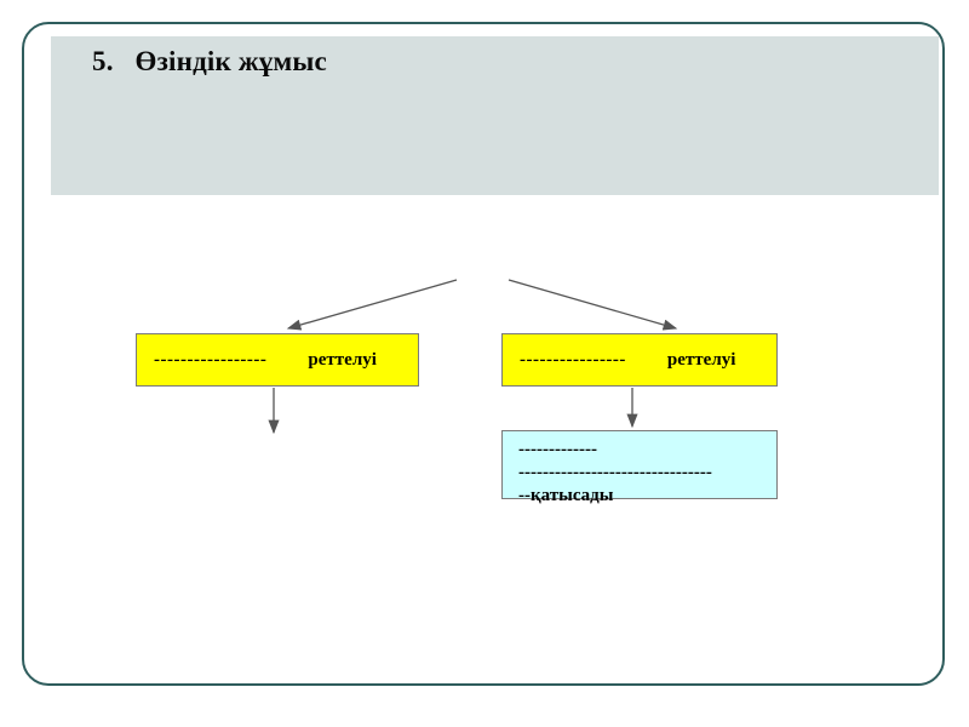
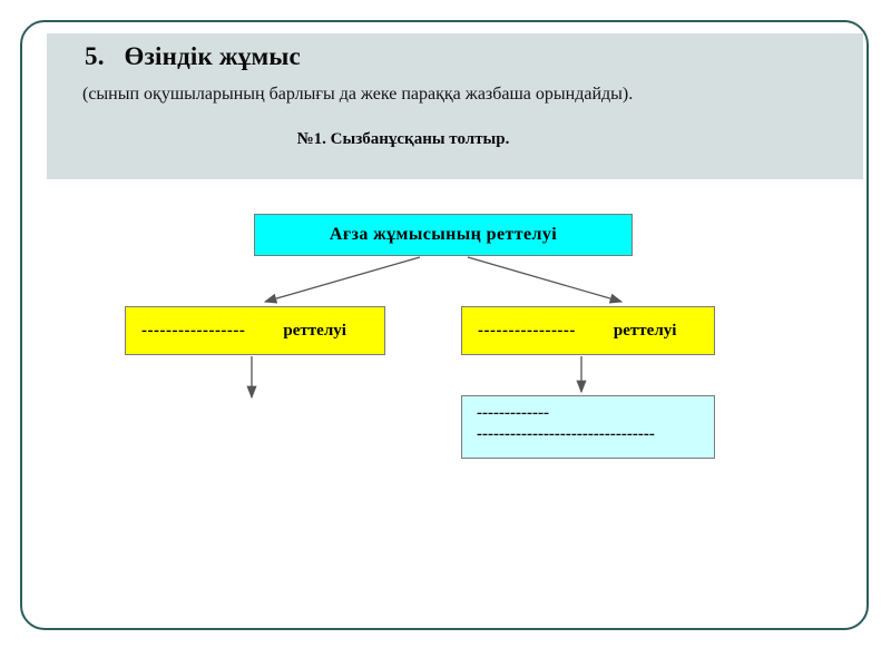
  5. Өзіндік жұмыс
+ (сынып оқушыларының барлығы да жеке параққа жазбаша орындайды).
+ №1. Сызбанұсқаны толтыр.
+ Ағза жұмысының реттелуі
  -----------------
  реттелуі
  ----------------
  реттелуі
  -------------
  --------------------------------
- --қатысады
